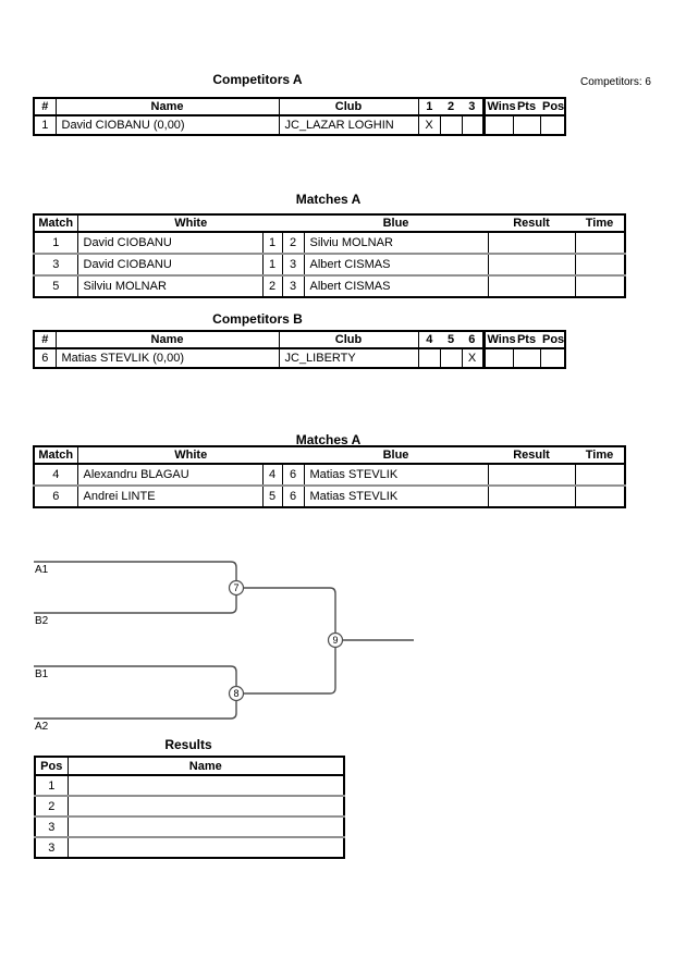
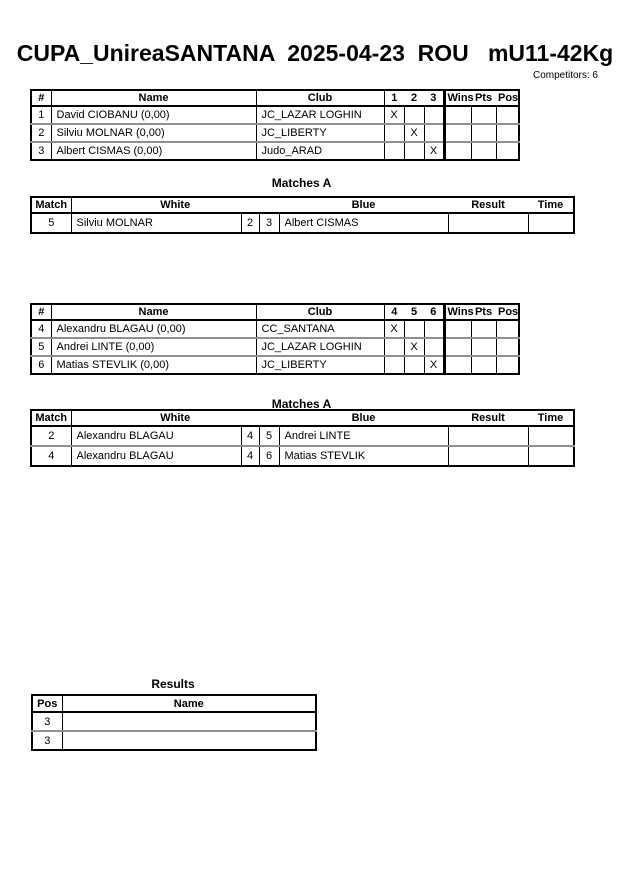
+ CUPA_UnireaSANTANA 2025-04-23 ROU mU11-42Kg
  Competitors: 6
- Competitors A
  #	Name	Club	1	2	3	Wins	Pts	Pos
  1	David CIOBANU (0,00)	JC_LAZAR LOGHIN	X
+ 2	Silviu MOLNAR (0,00)	JC_LIBERTY		X
+ 3	Albert CISMAS (0,00)	Judo_ARAD			X
  Matches A
  Match	White	Blue	Result	Time
- 1	David CIOBANU	1	2	Silviu MOLNAR
- 3	David CIOBANU	1	3	Albert CISMAS
  5	Silviu MOLNAR	2	3	Albert CISMAS
- Competitors B
  #	Name	Club	4	5	6	Wins	Pts	Pos
+ 4	Alexandru BLAGAU (0,00)	CC_SANTANA	X
+ 5	Andrei LINTE (0,00)	JC_LAZAR LOGHIN		X
  6	Matias STEVLIK (0,00)	JC_LIBERTY			X
  Matches A
  Match	White	Blue	Result	Time
+ 2	Alexandru BLAGAU	4	5	Andrei LINTE
  4	Alexandru BLAGAU	4	6	Matias STEVLIK
- 6	Andrei LINTE	5	6	Matias STEVLIK
- 7
- 8
- 9
- A1
- B2
- B1
- A2
  Results
  Pos	Name
- 1
- 2
  3
  3
